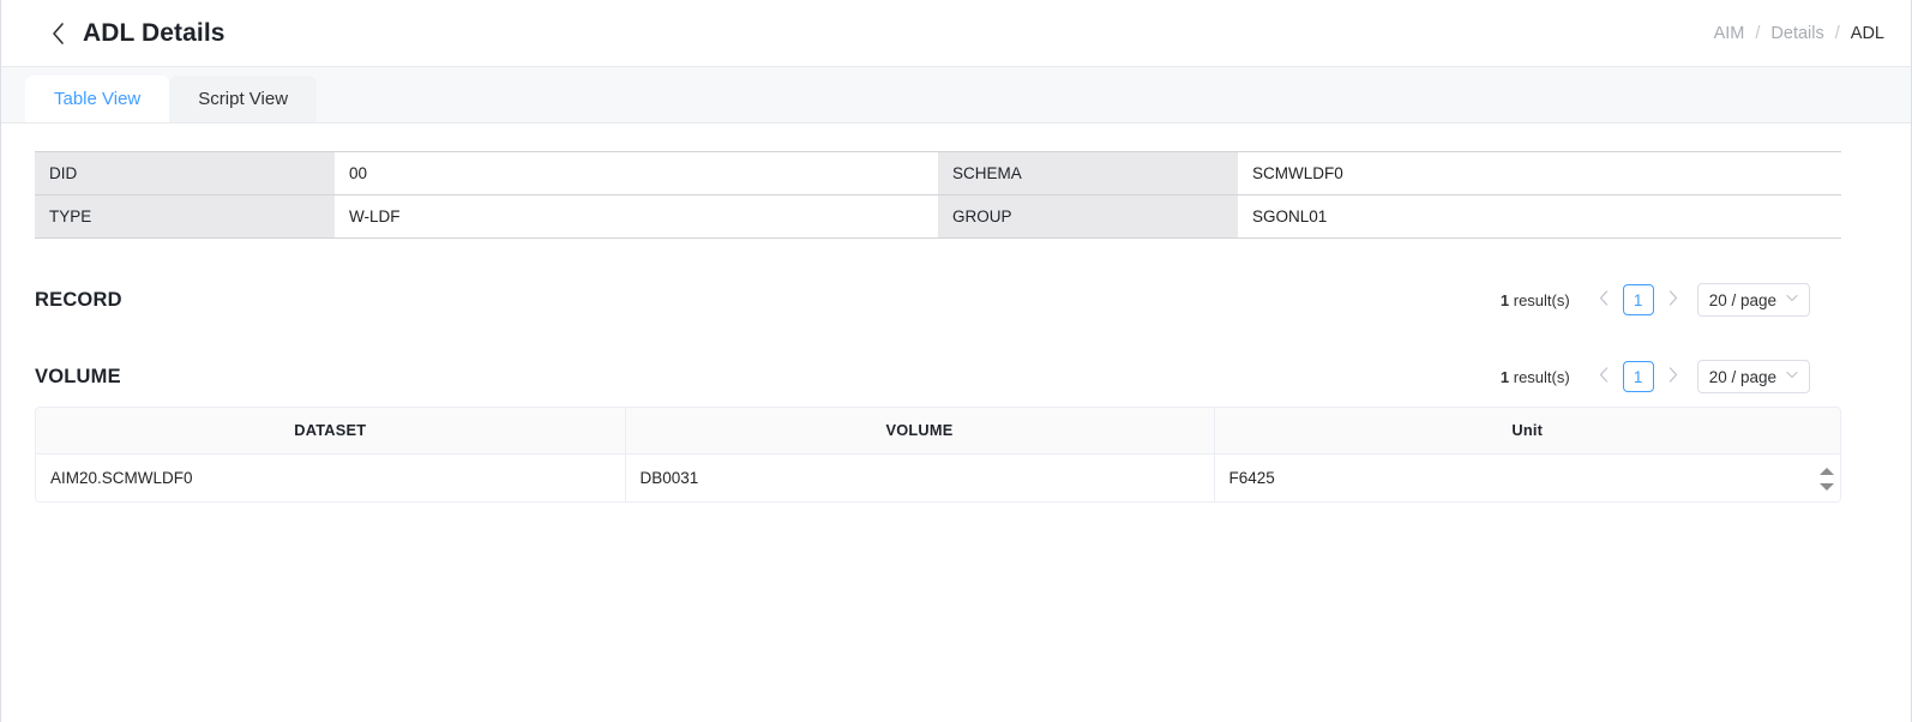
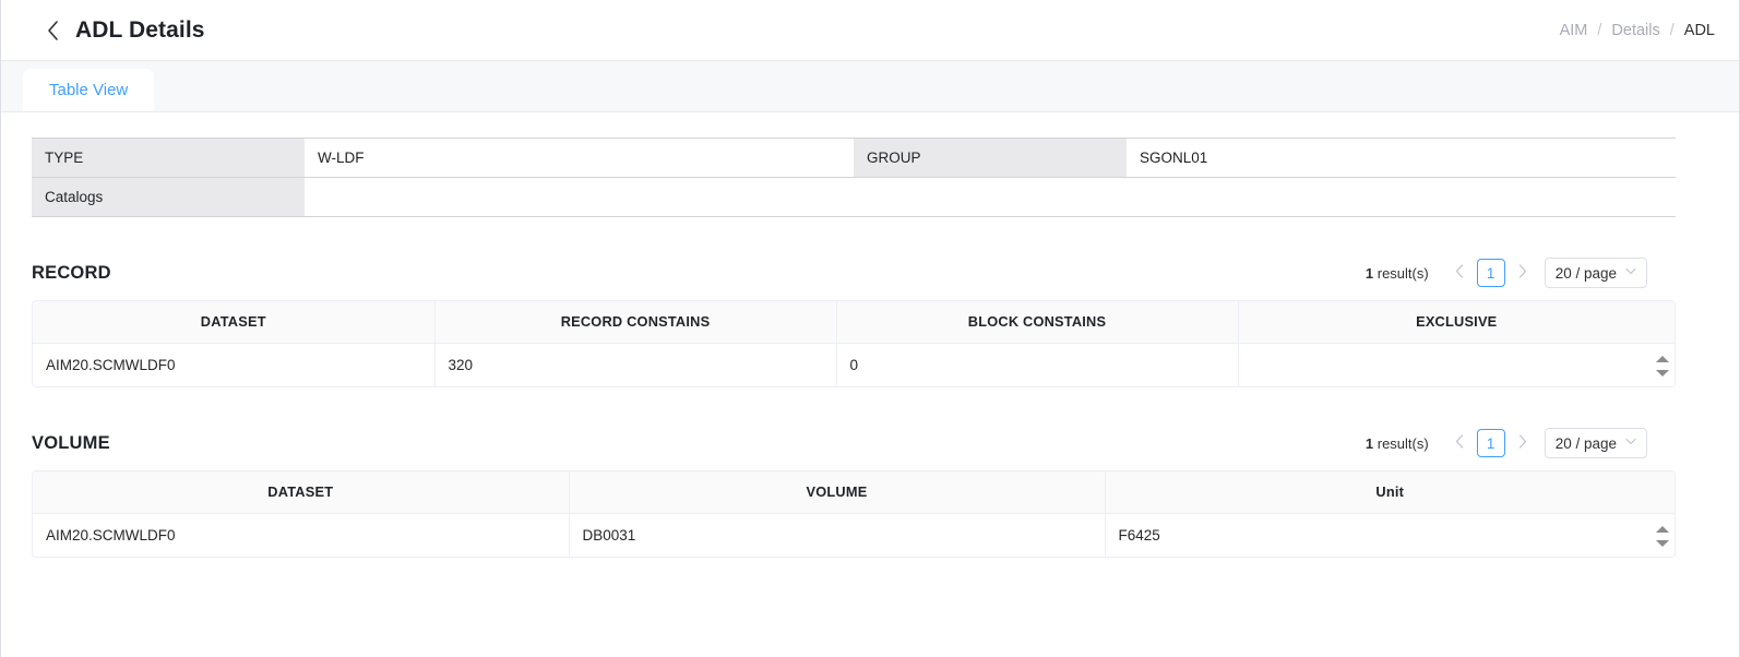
  ADL Details
  AIM
  /
  Details
  /
  ADL
  Table View
- Script View
- DID	00	SCHEMA	SCMWLDF0
  TYPE	W-LDF	GROUP	SGONL01
+ Catalogs
  RECORD
  1 result(s)
  1
  20 / page
+ DATASET	RECORD CONSTAINS	BLOCK CONSTAINS	EXCLUSIVE
+ AIM20.SCMWLDF0	320	0
  VOLUME
  1 result(s)
  1
  20 / page
  DATASET	VOLUME	Unit
  AIM20.SCMWLDF0	DB0031	F6425
